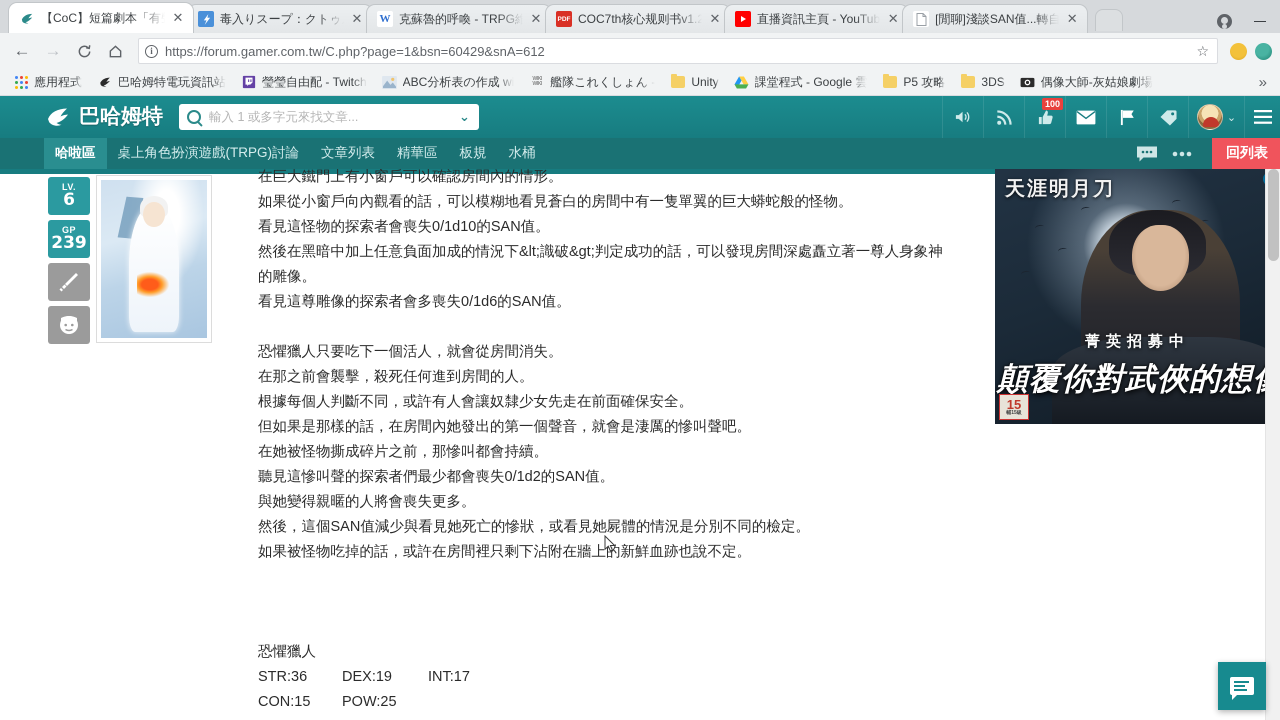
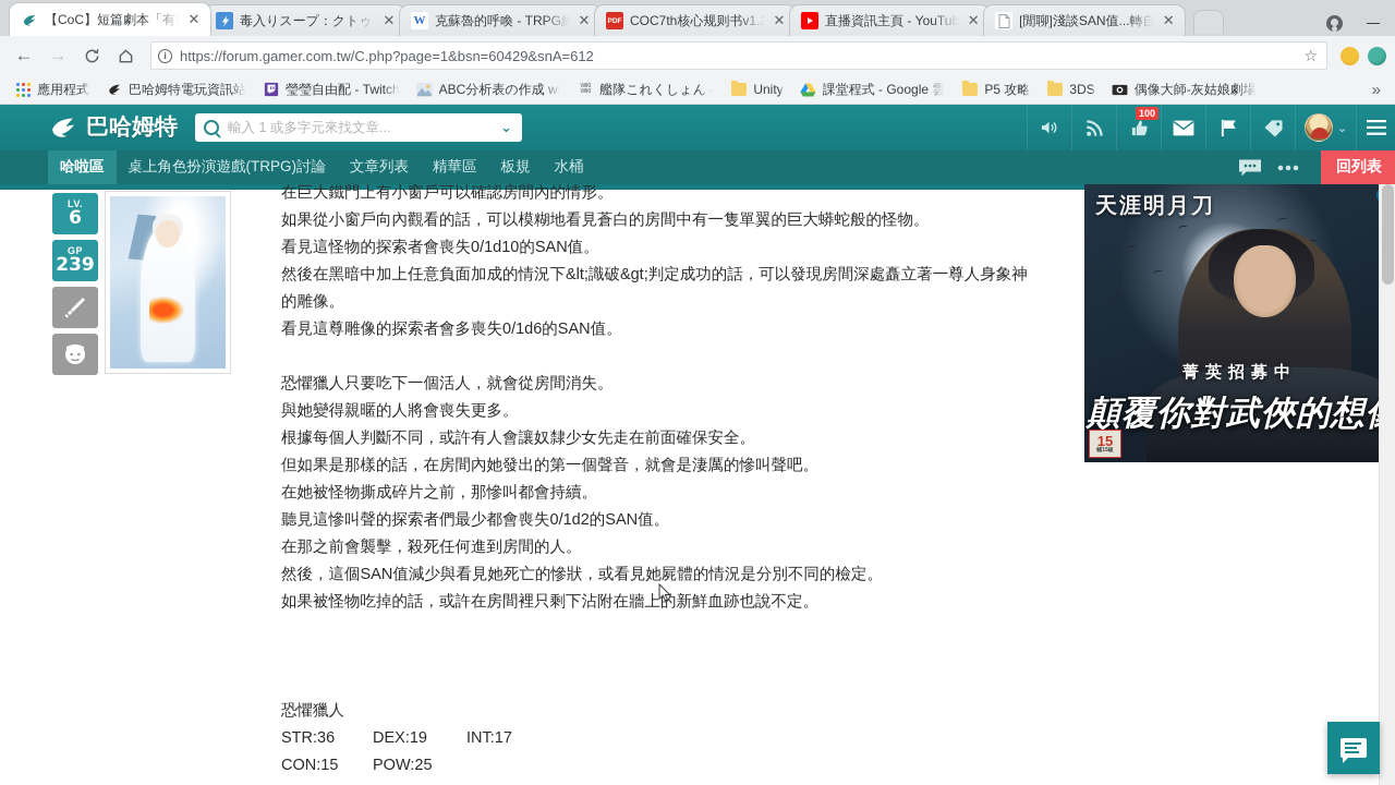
  【CoC】短篇劇本「有
  ✕
  毒入りスープ：クトゥ
  ✕
  W
  克蘇魯的呼喚 - TRPG維
  ✕
  COC7th核心规则书v1.2
  ✕
  直播資訊主頁 - YouTub
  ✕
  [閒聊]淺談SAN值...轉自
  ✕
  ←
  →
  i
  https://forum.gamer.com.tw/C.php?page=1&bsn=60429&snA=612
  ☆
  應用程式
  巴哈姆特電玩資訊站
  瑩瑩自由配 - Twitch
  ABC分析表の作成 wi
  艦隊これくしょん -
  Unity
  課堂程式 - Google 雲
  P5 攻略
  3DS
  偶像大師-灰姑娘劇場
  »
  巴哈姆特
  輸入 1 或多字元來找文章...
  ⌄
  100
  ⌄
  哈啦區
  桌上角色扮演遊戲(TRPG)討論
  文章列表
  精華區
  板規
  水桶
  回列表
  LV.
  6
  GP
  239
  在巨大鐵門上有小窗戶可以確認房間內的情形。
  如果從小窗戶向內觀看的話，可以模糊地看見蒼白的房間中有一隻單翼的巨大蟒蛇般的怪物。
  看見這怪物的探索者會喪失0/1d10的SAN值。
  然後在黑暗中加上任意負面加成的情況下&lt;識破&gt;判定成功的話，可以發現房間深處矗立著一尊人身象神
  的雕像。
  看見這尊雕像的探索者會多喪失0/1d6的SAN值。
  恐懼獵人只要吃下一個活人，就會從房間消失。
- 在那之前會襲擊，殺死任何進到房間的人。
+ 與她變得親暱的人將會喪失更多。
  根據每個人判斷不同，或許有人會讓奴隸少女先走在前面確保安全。
  但如果是那樣的話，在房間內她發出的第一個聲音，就會是淒厲的慘叫聲吧。
  在她被怪物撕成碎片之前，那慘叫都會持續。
  聽見這慘叫聲的探索者們最少都會喪失0/1d2的SAN值。
- 與她變得親暱的人將會喪失更多。
+ 在那之前會襲擊，殺死任何進到房間的人。
  然後，這個SAN值減少與看見她死亡的慘狀，或看見她屍體的情況是分別不同的檢定。
  如果被怪物吃掉的話，或許在房間裡只剩下沾附在牆上的新鮮血跡也說不定。
  恐懼獵人
  STR:36
  DEX:19
  INT:17
  CON:15
  POW:25
  天涯明月刀
  菁英招募中
  顛覆你對武俠的想
  15
